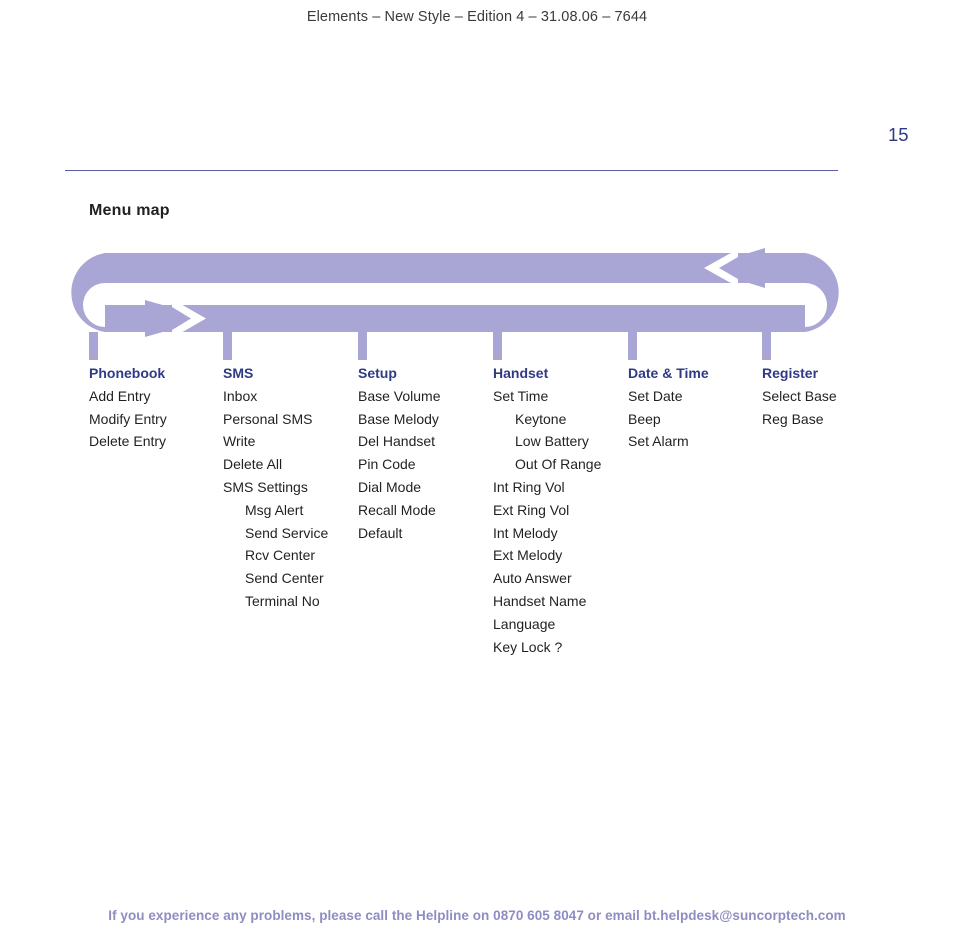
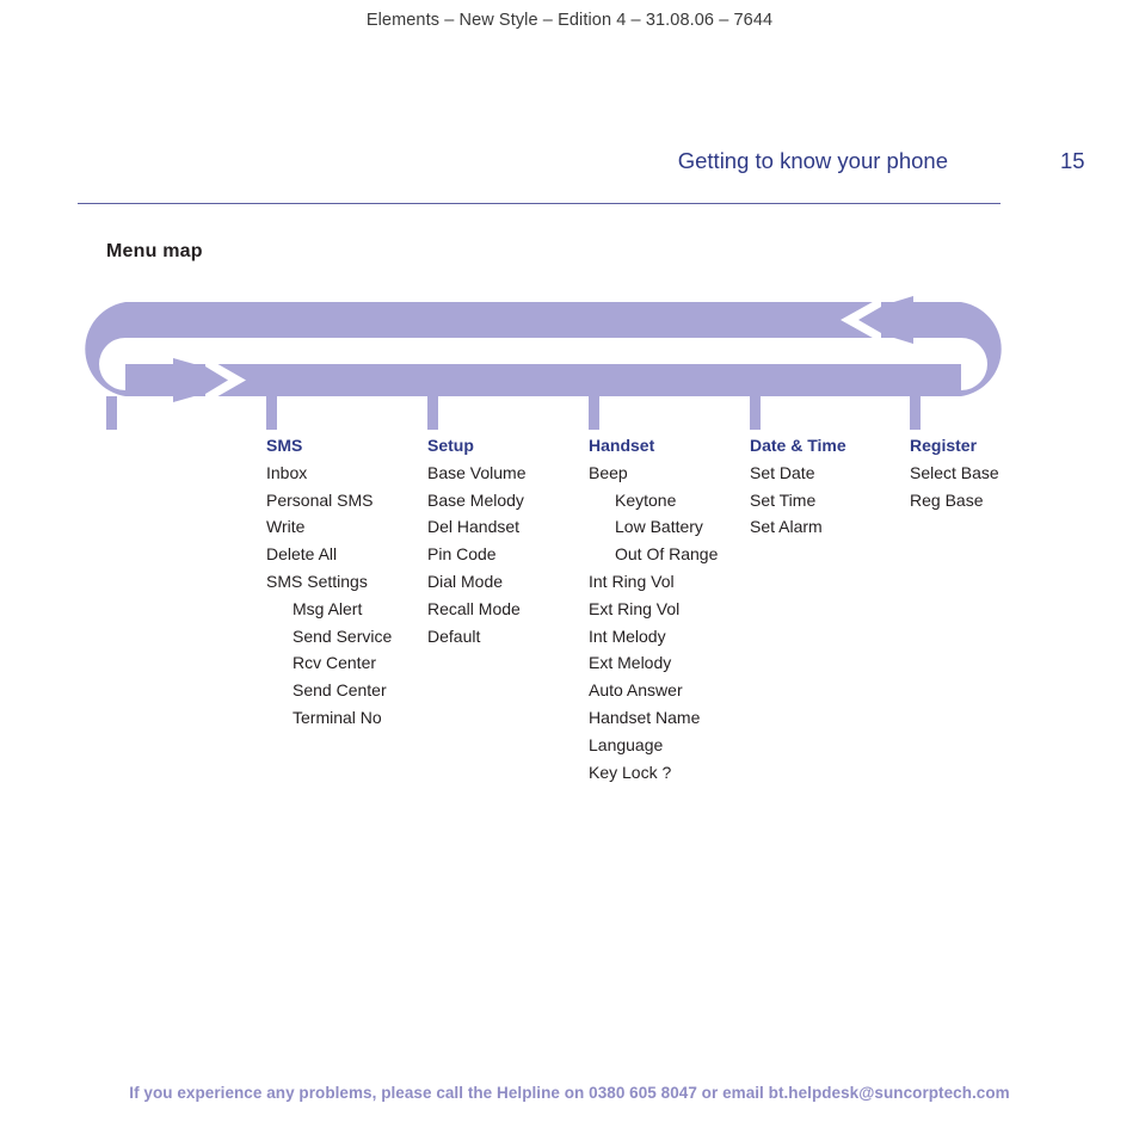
  Elements – New Style – Edition 4 – 31.08.06 – 7644
+ Getting to know your phone
  15
  Menu map
- Phonebook
- Add Entry
- Modify Entry
- Delete Entry
  SMS
  Inbox
  Personal SMS
  Write
  Delete All
  SMS Settings
  Msg Alert
  Send Service
  Rcv Center
  Send Center
  Terminal No
  Setup
  Base Volume
  Base Melody
  Del Handset
  Pin Code
  Dial Mode
  Recall Mode
  Default
  Handset
- Set Time
+ Beep
  Keytone
  Low Battery
  Out Of Range
  Int Ring Vol
  Ext Ring Vol
  Int Melody
  Ext Melody
  Auto Answer
  Handset Name
  Language
  Key Lock ?
  Date & Time
  Set Date
- Beep
+ Set Time
  Set Alarm
  Register
  Select Base
  Reg Base
- If you experience any problems, please call the Helpline on 0870 605 8047 or email bt.helpdesk@suncorptech.com
+ If you experience any problems, please call the Helpline on 0380 605 8047 or email bt.helpdesk@suncorptech.com
